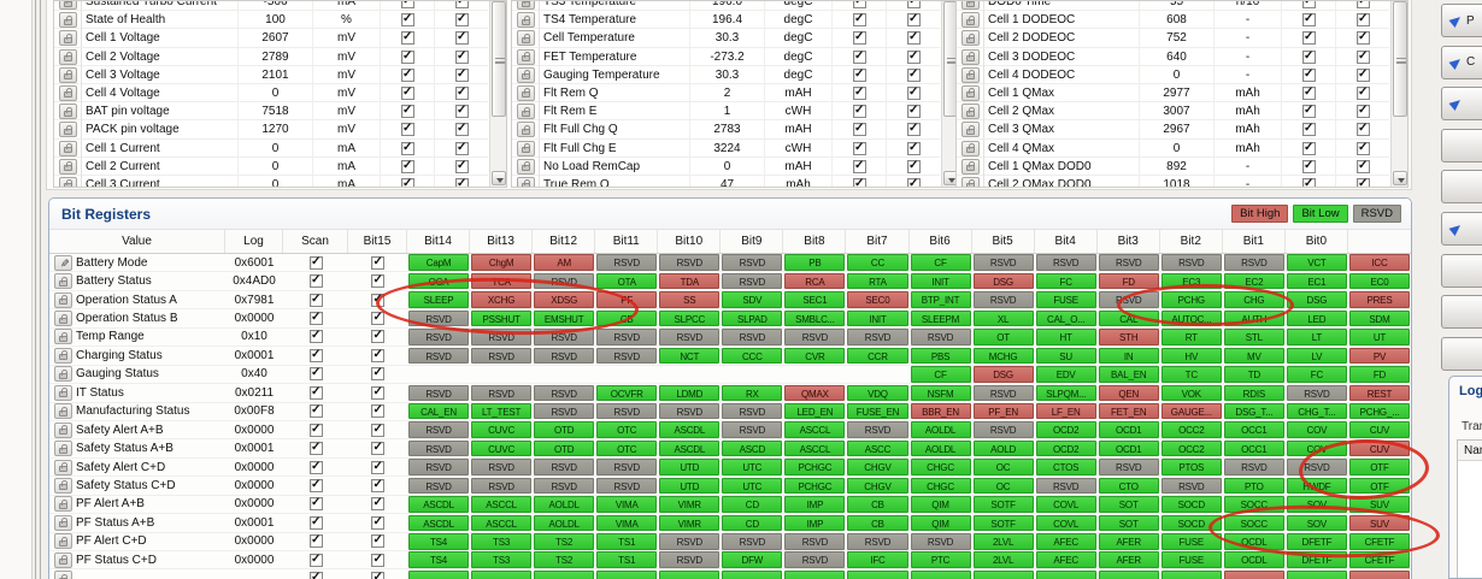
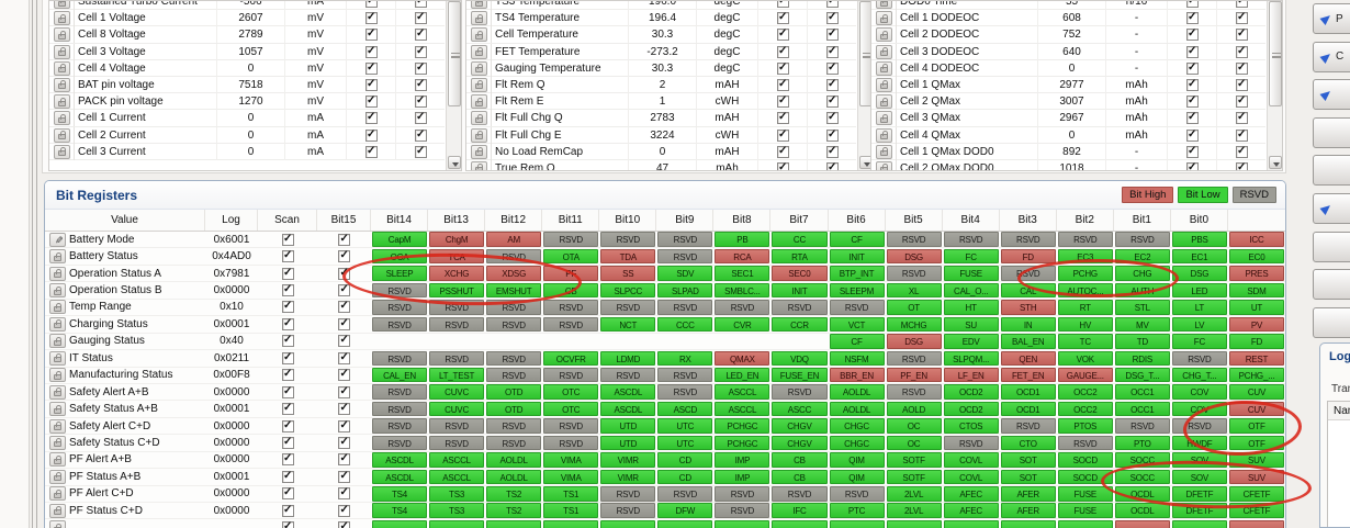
  Sustained Turbo Current
  -566
  mA
- State of Health
- 100
- %
  Cell 1 Voltage
  2607
  mV
- Cell 2 Voltage
+ Cell 8 Voltage
  2789
  mV
  Cell 3 Voltage
- 2101
+ 1057
  mV
  Cell 4 Voltage
  0
  mV
  BAT pin voltage
  7518
  mV
  PACK pin voltage
  1270
  mV
  Cell 1 Current
  0
  mA
  Cell 2 Current
  0
  mA
  Cell 3 Current
  0
  mA
  TS3 Temperature
  196.0
  degC
  TS4 Temperature
  196.4
  degC
  Cell Temperature
  30.3
  degC
  FET Temperature
  -273.2
  degC
  Gauging Temperature
  30.3
  degC
  Flt Rem Q
  2
  mAH
  Flt Rem E
  1
  cWH
  Flt Full Chg Q
  2783
  mAH
  Flt Full Chg E
  3224
  cWH
  No Load RemCap
  0
  mAH
  True Rem Q
  47
  mAh
  DOD0 Time
  55
  h/16
  Cell 1 DODEOC
  608
  -
  Cell 2 DODEOC
  752
  -
  Cell 3 DODEOC
  640
  -
  Cell 4 DODEOC
  0
  -
  Cell 1 QMax
  2977
  mAh
  Cell 2 QMax
  3007
  mAh
  Cell 3 QMax
  2967
  mAh
  Cell 4 QMax
  0
  mAh
  Cell 1 QMax DOD0
  892
  -
  Cell 2 QMax DOD0
  1018
  -
  Bit Registers
  Bit High
  Bit Low
  RSVD
  Value
  Log
  Scan
  Bit15
  Bit14
  Bit13
  Bit12
  Bit11
  Bit10
  Bit9
  Bit8
  Bit7
  Bit6
  Bit5
  Bit4
  Bit3
  Bit2
  Bit1
  Bit0
  Battery Mode
  0x6001
  CapM
  ChgM
  AM
  RSVD
  RSVD
  RSVD
  PB
  CC
  CF
  RSVD
  RSVD
  RSVD
  RSVD
  RSVD
- VCT
+ PBS
  ICC
  Battery Status
  0x4AD0
  OCA
  TCA
  RSVD
  OTA
  TDA
  RSVD
  RCA
  RTA
  INIT
  DSG
  FC
  FD
  EC3
  EC2
  EC1
  EC0
  Operation Status A
  0x7981
  SLEEP
  XCHG
  XDSG
  PF
  SS
  SDV
  SEC1
  SEC0
  BTP_INT
  RSVD
  FUSE
  RSVD
  PCHG
  CHG
  DSG
  PRES
  Operation Status B
  0x0000
  RSVD
  PSSHUT
  EMSHUT
  CB
  SLPCC
  SLPAD
  SMBLC...
  INIT
  SLEEPM
  XL
  CAL_O...
  CAL
  AUTOC...
  AUTH
  LED
  SDM
  Temp Range
  0x10
  RSVD
  RSVD
  RSVD
  RSVD
  RSVD
  RSVD
  RSVD
  RSVD
  RSVD
  OT
  HT
  STH
  RT
  STL
  LT
  UT
  Charging Status
  0x0001
  RSVD
  RSVD
  RSVD
  RSVD
  NCT
  CCC
  CVR
  CCR
- PBS
+ VCT
  MCHG
  SU
  IN
  HV
  MV
  LV
  PV
  Gauging Status
  0x40
  CF
  DSG
  EDV
  BAL_EN
  TC
  TD
  FC
  FD
  IT Status
  0x0211
  RSVD
  RSVD
  RSVD
  OCVFR
  LDMD
  RX
  QMAX
  VDQ
  NSFM
  RSVD
  SLPQM...
  QEN
  VOK
  RDIS
  RSVD
  REST
  Manufacturing Status
  0x00F8
  CAL_EN
  LT_TEST
  RSVD
  RSVD
  RSVD
  RSVD
  LED_EN
  FUSE_EN
  BBR_EN
  PF_EN
  LF_EN
  FET_EN
  GAUGE...
  DSG_T...
  CHG_T...
  PCHG_...
  Safety Alert A+B
  0x0000
  RSVD
  CUVC
  OTD
  OTC
  ASCDL
  RSVD
  ASCCL
  RSVD
  AOLDL
  RSVD
  OCD2
  OCD1
  OCC2
  OCC1
  COV
  CUV
  Safety Status A+B
  0x0001
  RSVD
  CUVC
  OTD
  OTC
  ASCDL
  ASCD
  ASCCL
  ASCC
  AOLDL
  AOLD
  OCD2
  OCD1
  OCC2
  OCC1
  COV
  CUV
  Safety Alert C+D
  0x0000
  RSVD
  RSVD
  RSVD
  RSVD
  UTD
  UTC
  PCHGC
  CHGV
  CHGC
  OC
  CTOS
  RSVD
  PTOS
  RSVD
  RSVD
  OTF
  Safety Status C+D
  0x0000
  RSVD
  RSVD
  RSVD
  RSVD
  UTD
  UTC
  PCHGC
  CHGV
  CHGC
  OC
  RSVD
  CTO
  RSVD
  PTO
  HWDF
  OTF
  PF Alert A+B
  0x0000
  ASCDL
  ASCCL
  AOLDL
  VIMA
  VIMR
  CD
  IMP
  CB
  QIM
  SOTF
  COVL
  SOT
  SOCD
  SOCC
  SOV
  SUV
  PF Status A+B
  0x0001
  ASCDL
  ASCCL
  AOLDL
  VIMA
  VIMR
  CD
  IMP
  CB
  QIM
  SOTF
  COVL
  SOT
  SOCD
  SOCC
  SOV
  SUV
  PF Alert C+D
  0x0000
  TS4
  TS3
  TS2
  TS1
  RSVD
  RSVD
  RSVD
  RSVD
  RSVD
  2LVL
  AFEC
  AFER
  FUSE
  OCDL
  DFETF
  CFETF
  PF Status C+D
  0x0000
  TS4
  TS3
  TS2
  TS1
  RSVD
  DFW
  RSVD
  IFC
  PTC
  2LVL
  AFEC
  AFER
  FUSE
  OCDL
  DFETF
  CFETF
  P
  C
